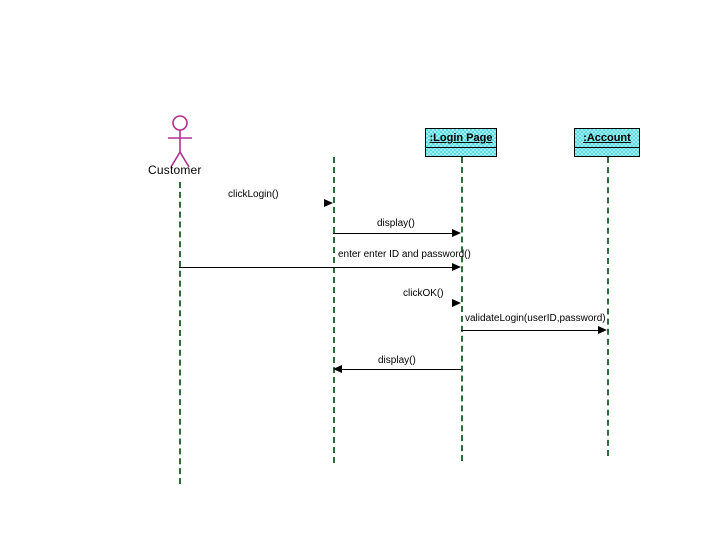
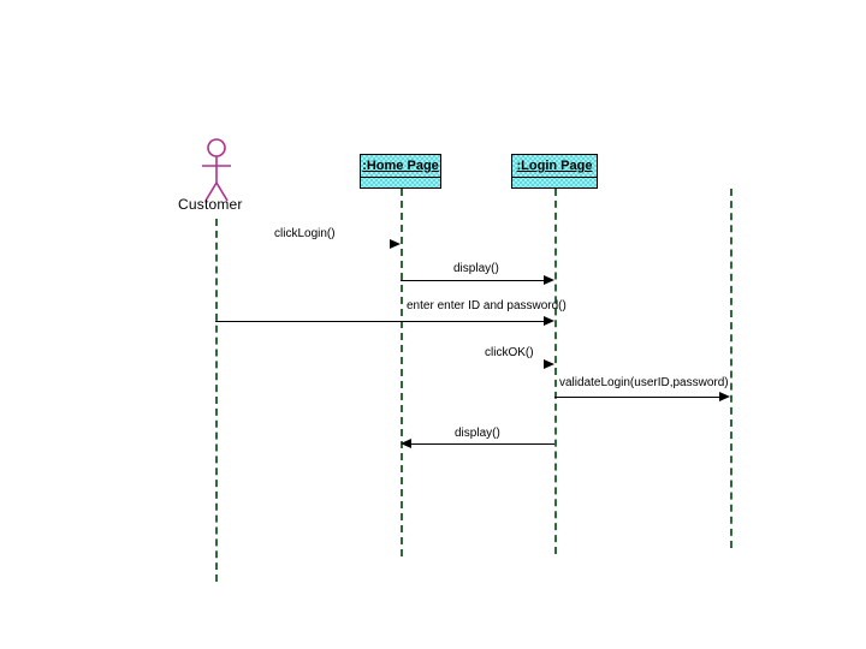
  Customer
+ :Home Page
  :Login Page
- :Account
  clickLogin()
  display()
  enter enter ID and password()
  clickOK()
  validateLogin(userID,password)
  display()
